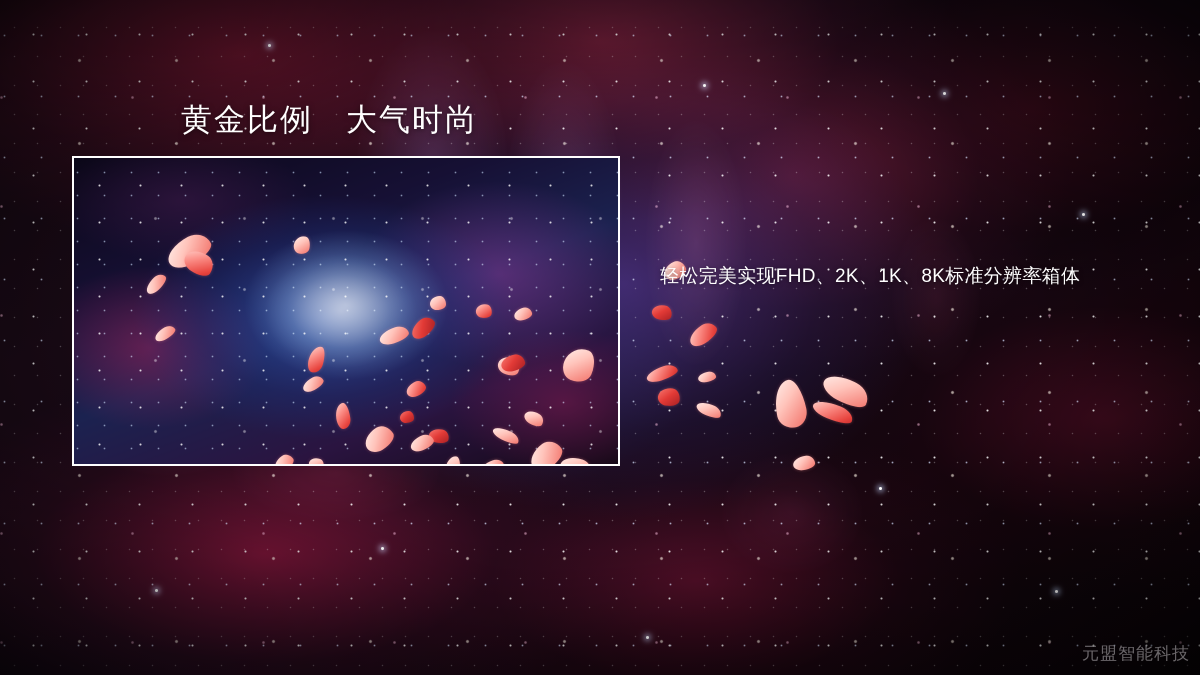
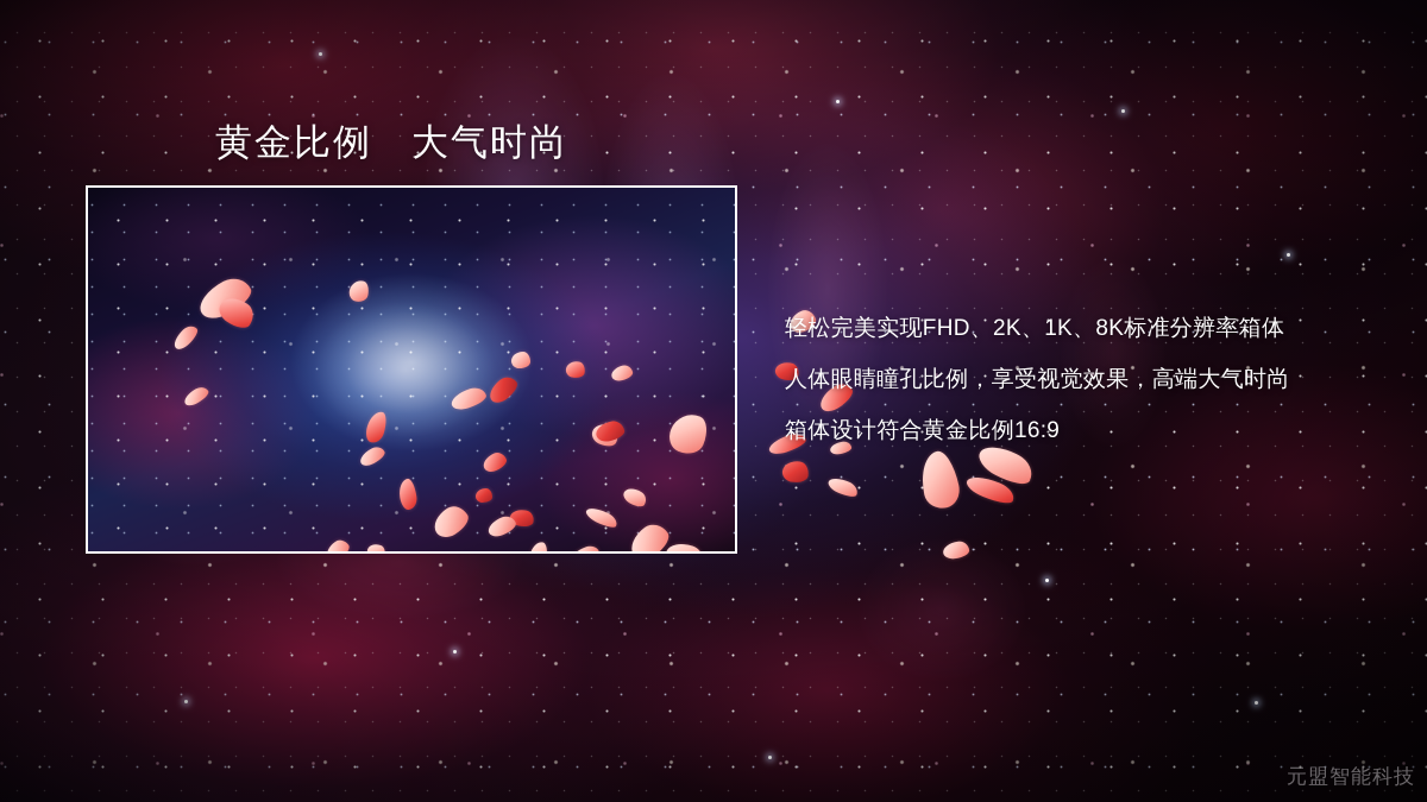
  黄金比例 大气时尚
  轻松完美实现FHD、2K、1K、8K标准分辨率箱体
+ 人体眼睛瞳孔比例，享受视觉效果，高端大气时尚
+ 箱体设计符合黄金比例16:9
  元盟智能科技
